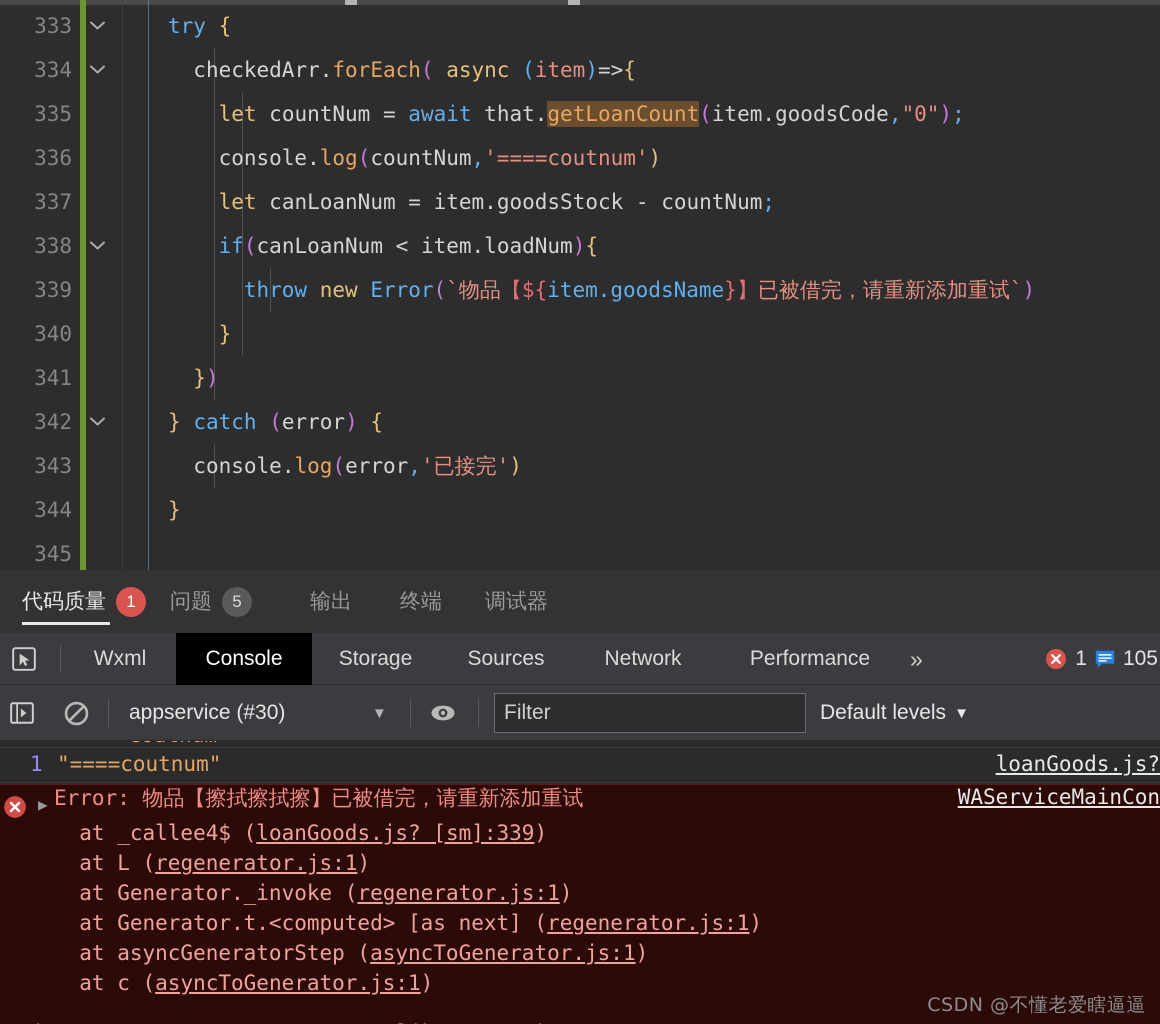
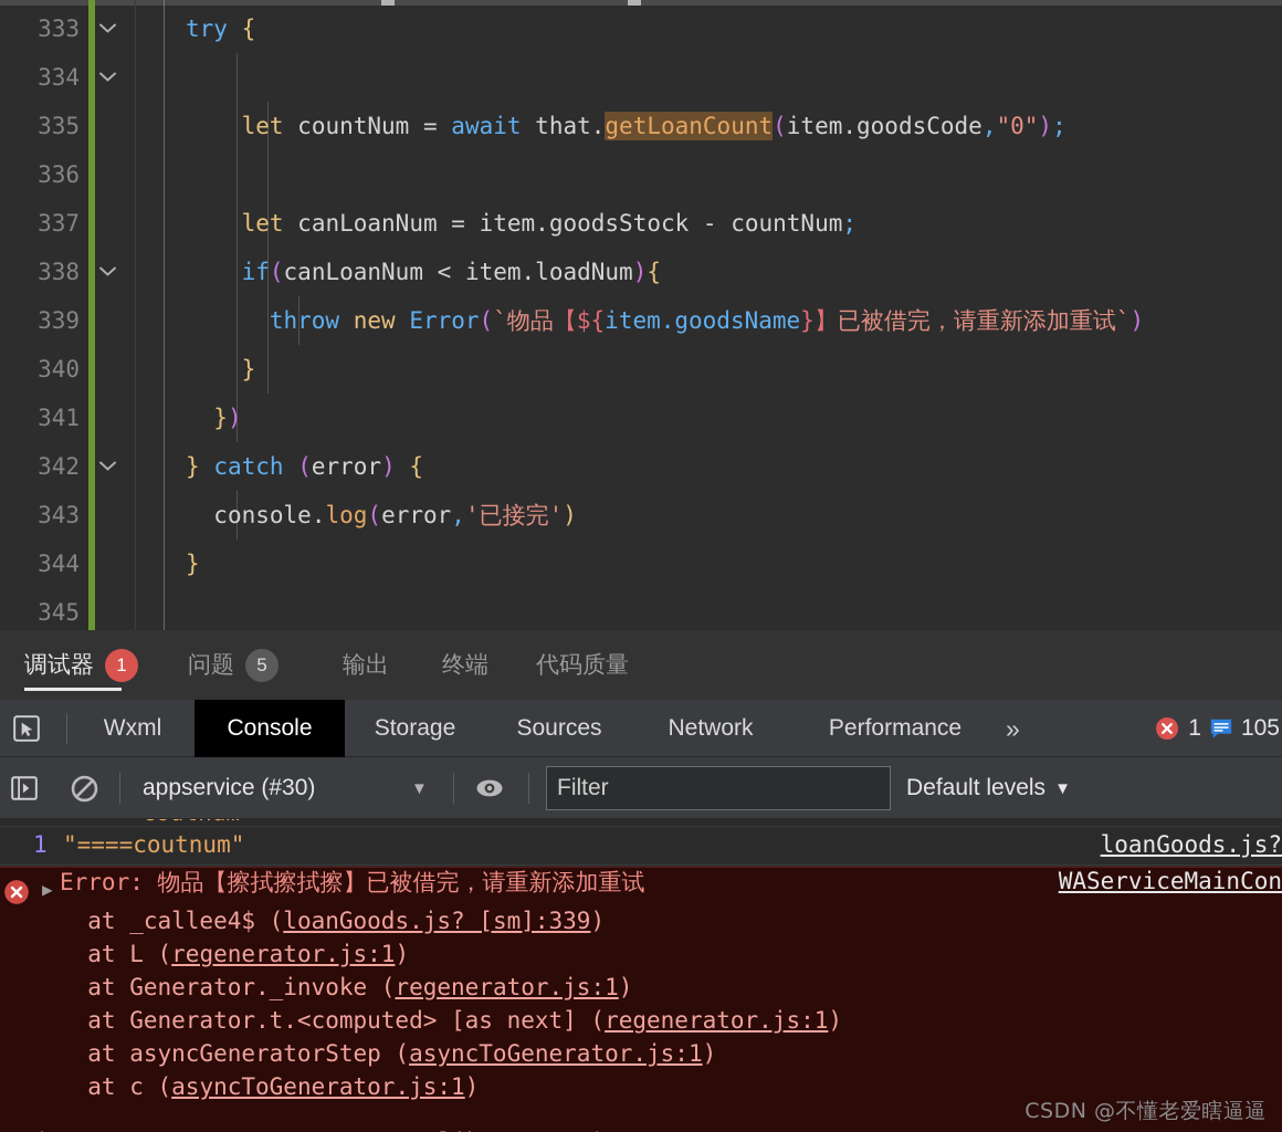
  333
  try {
  334
- checkedArr.forEach( async (item)=>{
  335
  let countNum = await that.getLoanCount(item.goodsCode,"0");
  336
- console.log(countNum,'====coutnum')
  337
  let canLoanNum = item.goodsStock - countNum;
  338
  if(canLoanNum < item.loadNum){
  339
  throw new Error(`物品【${item.goodsName}】已被借完，请重新添加重试`)
  340
  }
  341
  })
  342
  } catch (error) {
  343
  console.log(error,'已接完')
  344
  }
  345
- 代码质量
+ 调试器
  1
  问题
  5
  输出
  终端
- 调试器
+ 代码质量
  Wxml
  Console
  Storage
  Sources
  Network
  Performance
  »
  1
  105
  appservice (#30)
  ▼
  Default levels
  ▼
  Filter
  1
  "====coutnum"
  loanGoods.js?
  ▶
  Error: 物品【擦拭擦拭擦】已被借完，请重新添加重试
  WAServiceMainCon
  at _callee4$ (loanGoods.js? [sm]:339)
  at L (regenerator.js:1)
  at Generator._invoke (regenerator.js:1)
  at Generator.t.<computed> [as next] (regenerator.js:1)
  at asyncGeneratorStep (asyncToGenerator.js:1)
  at c (asyncToGenerator.js:1)
  CSDN @不懂老爱瞎逼逼
